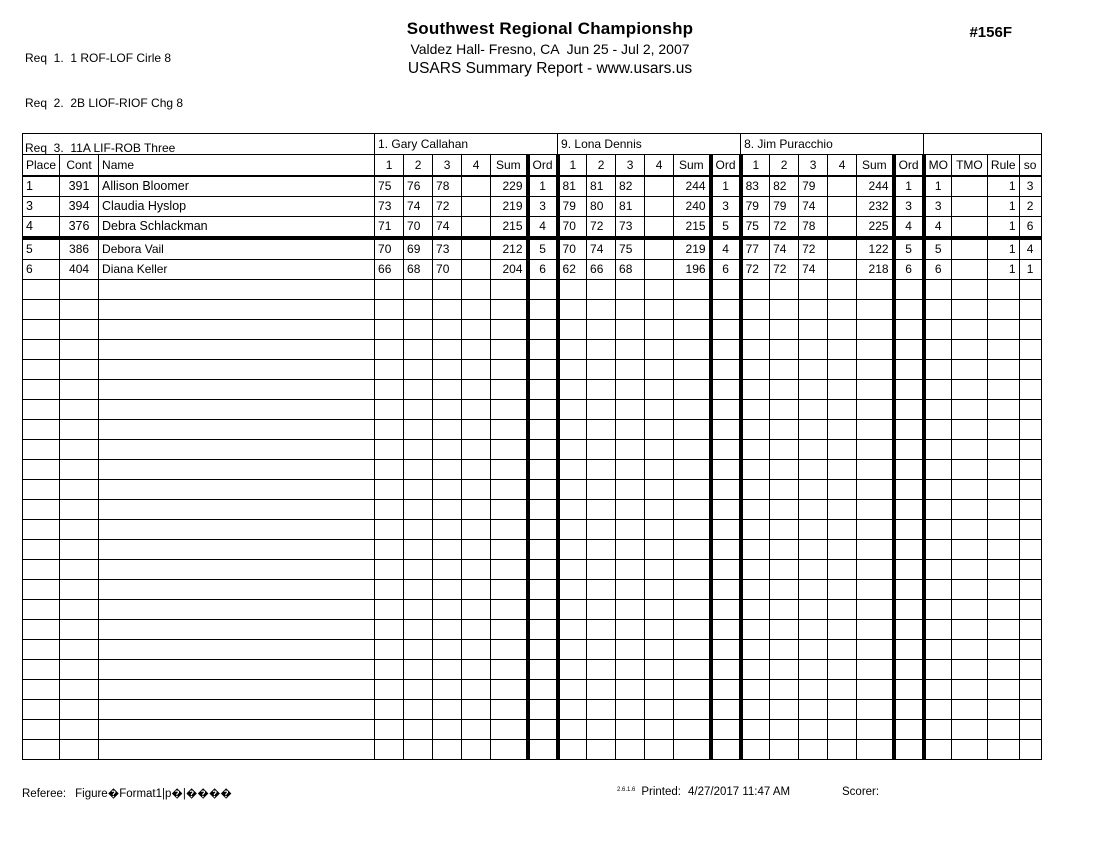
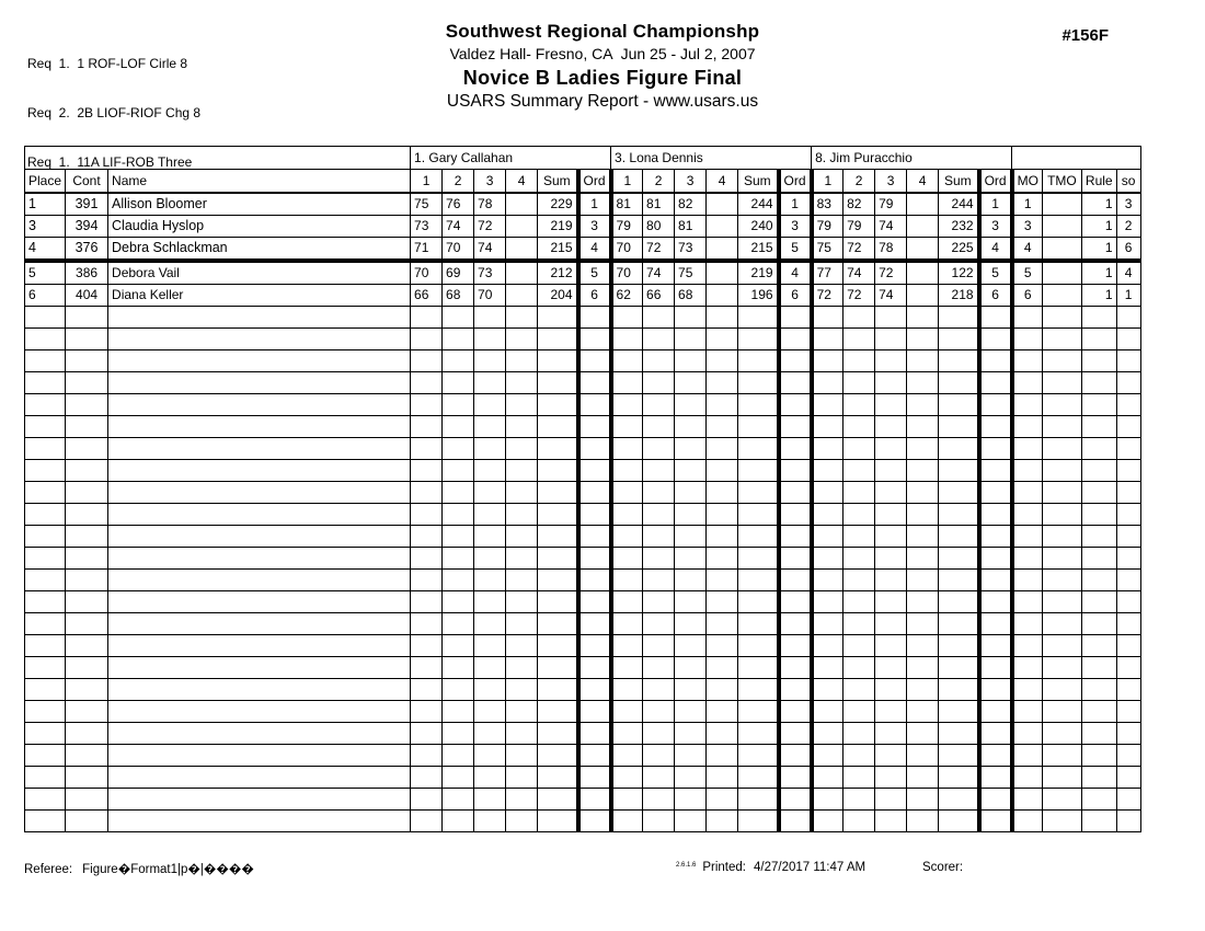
  Req 1. 1 ROF-LOF Cirle 8
  Req 2. 2B LIOF-RIOF Chg 8
- Req 3. 11A LIF-ROB Three
+ Req 1. 11A LIF-ROB Three
  Southwest Regional Championshp
  Valdez Hall- Fresno, CA Jun 25 - Jul 2, 2007
+ Novice B Ladies Figure Final
  USARS Summary Report - www.usars.us
  #156F
- 	1. Gary Callahan	9. Lona Dennis	8. Jim Puracchio
+ 	1. Gary Callahan	3. Lona Dennis	8. Jim Puracchio
  Place	Cont	Name	1	2	3	4	Sum	Ord	1	2	3	4	Sum	Ord	1	2	3	4	Sum	Ord	MO	TMO	Rule	so
  1	391	Allison Bloomer	75	76	78		229	1	81	81	82		244	1	83	82	79		244	1	1		1	3
  3	394	Claudia Hyslop	73	74	72		219	3	79	80	81		240	3	79	79	74		232	3	3		1	2
  4	376	Debra Schlackman	71	70	74		215	4	70	72	73		215	5	75	72	78		225	4	4		1	6
  5	386	Debora Vail	70	69	73		212	5	70	74	75		219	4	77	74	72		122	5	5		1	4
  6	404	Diana Keller	66	68	70		204	6	62	66	68		196	6	72	72	74		218	6	6		1	1
  Referee: Figure�Format1|p�|����
  Printed: 4/27/2017 11:47 AM
  Scorer:
